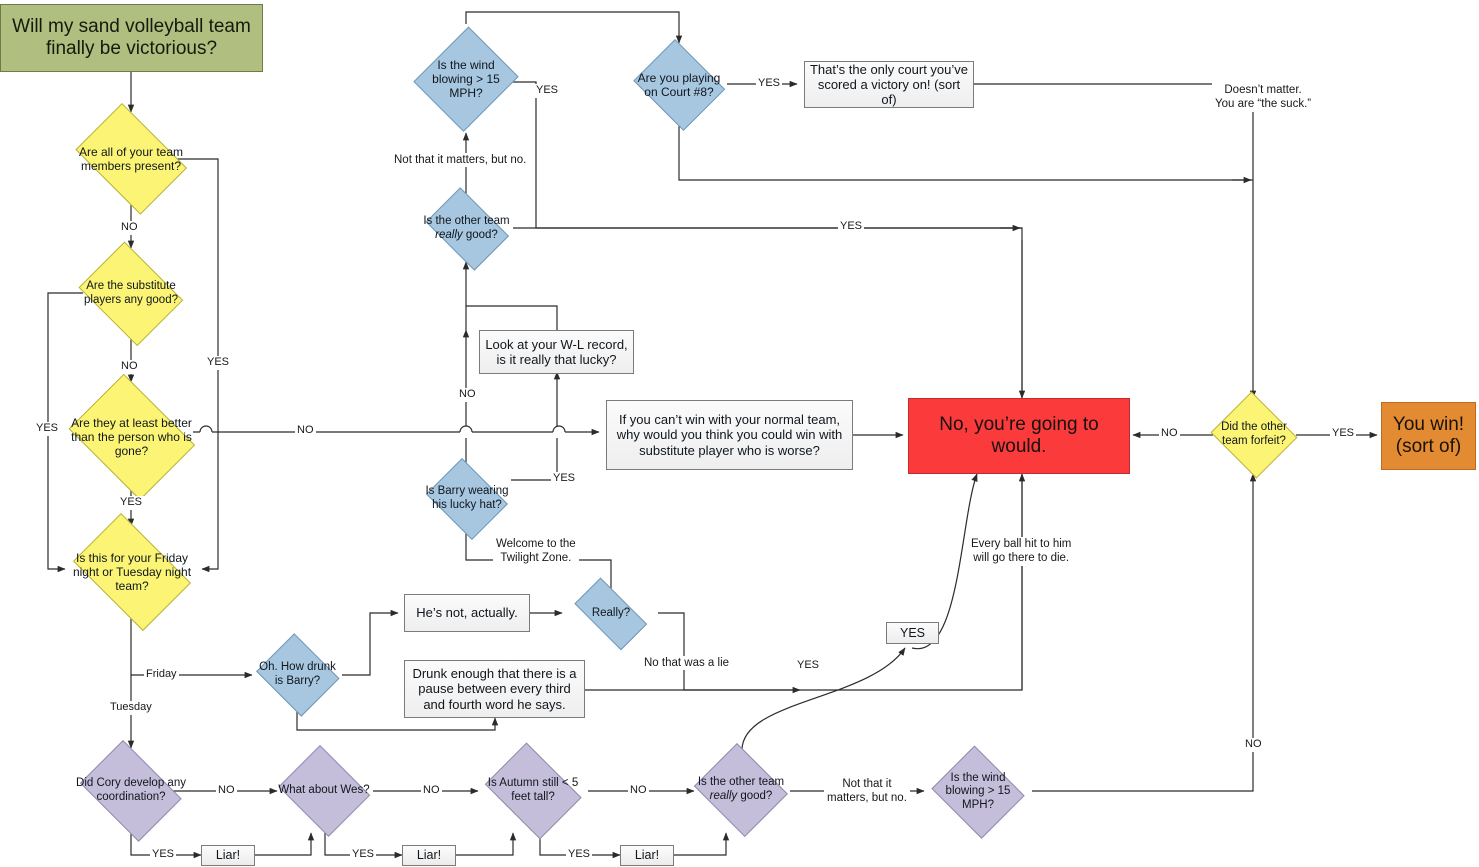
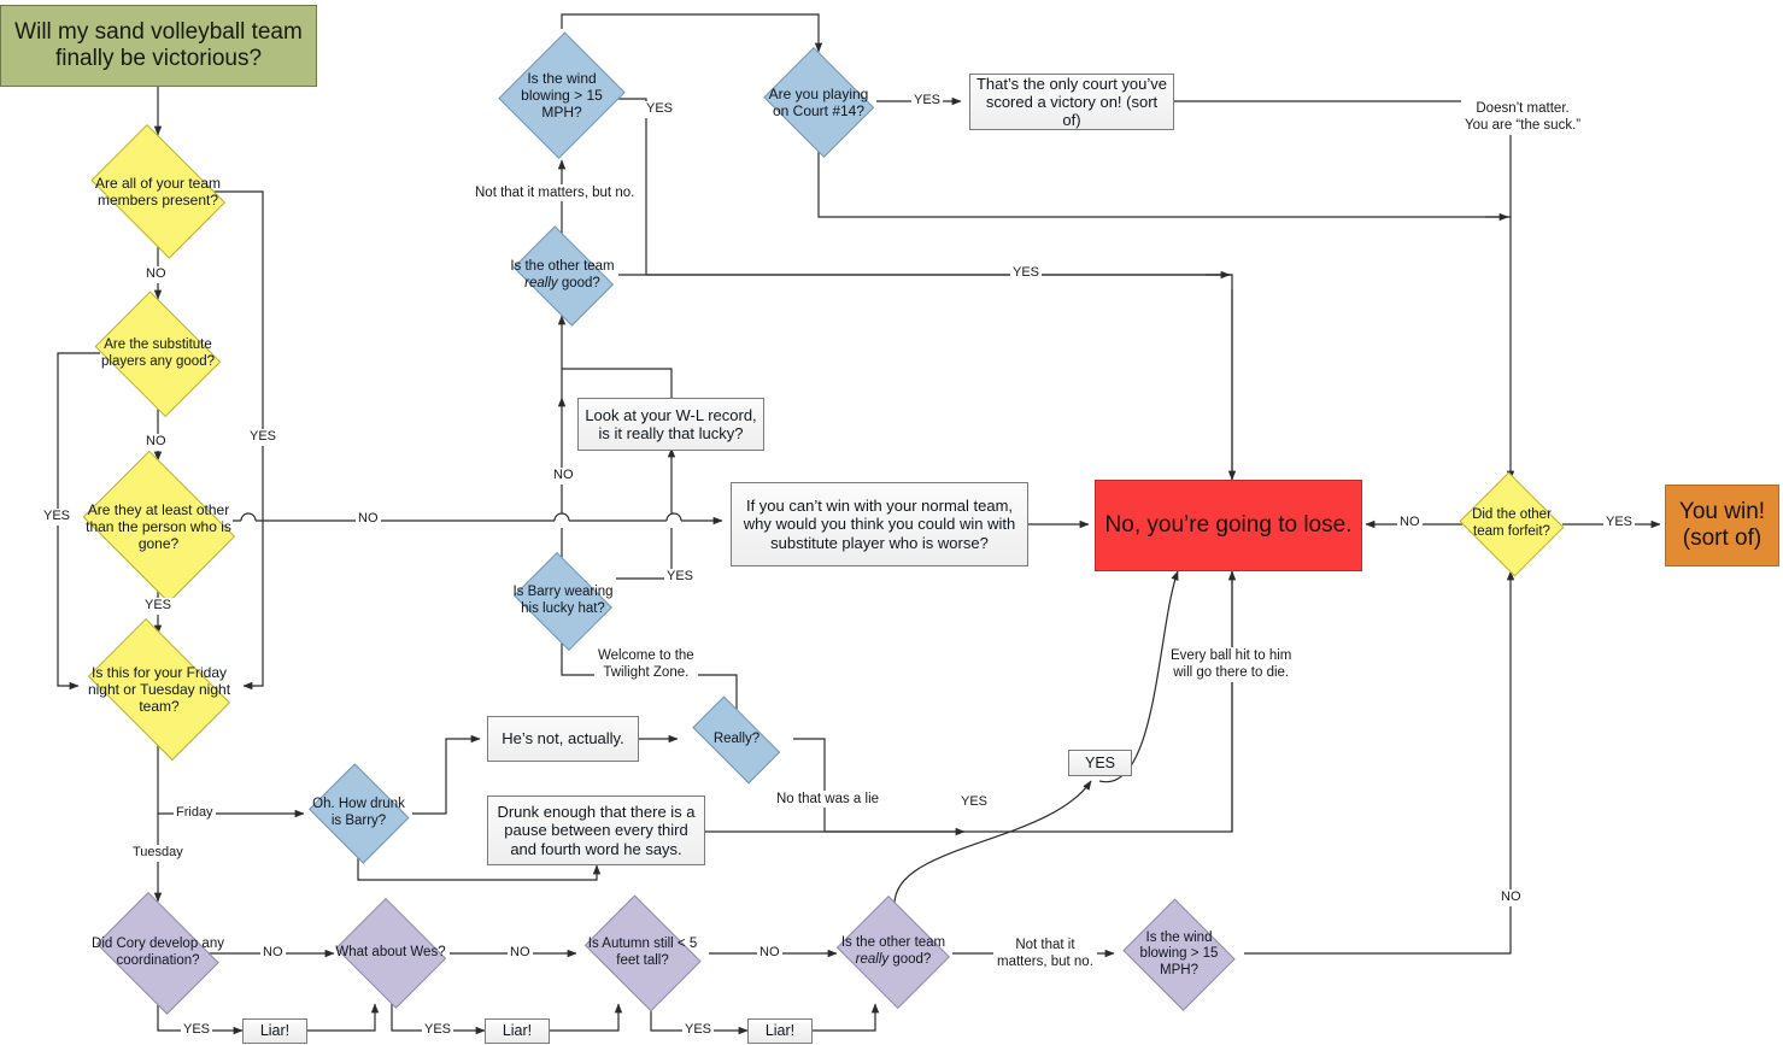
  Will my sand volleyball team finally be victorious?
  Are all of your team members present?
  Are the substitute players any good?
- Are they at least better than the person who is gone?
+ Are they at least other than the person who is gone?
  Is this for your Friday night or Tuesday night team?
  Is the wind blowing > 15 MPH?
- Are you playing on Court #8?
+ Are you playing on Court #14?
  Is the other team really good?
  That’s the only court you’ve scored a victory on! (sort of)
  Look at your W-L record, is it really that lucky?
  Is Barry wearing his lucky hat?
  If you can’t win with your normal team, why would you think you could win with substitute player who is worse?
- No, you’re going to would.
+ No, you’re going to lose.
  Did the other team forfeit?
  You win! (sort of)
  Oh. How drunk is Barry?
  He’s not, actually.
  Really?
  Drunk enough that there is a pause between every third and fourth word he says.
  YES
  Did Cory develop any coordination?
  What about Wes?
  Is Autumn still < 5 feet tall?
  Is the other team really good?
  Is the wind blowing > 15 MPH?
  Liar!
  Liar!
  Liar!
  NO
  YES
  NO
  YES
  NO
  YES
  Friday
  Tuesday
  YES
  YES
  YES
  NO
  YES
  NO
  YES
  NO
  YES
  NO
  YES
  NO
  YES
  NO
  YES
  Not that it matters, but no.
  Doesn’t matter.
  You are “the suck.”
  Welcome to the
  Twilight Zone.
  No that was a lie
  Every ball hit to him
  will go there to die.
  Not that it
  matters, but no.
